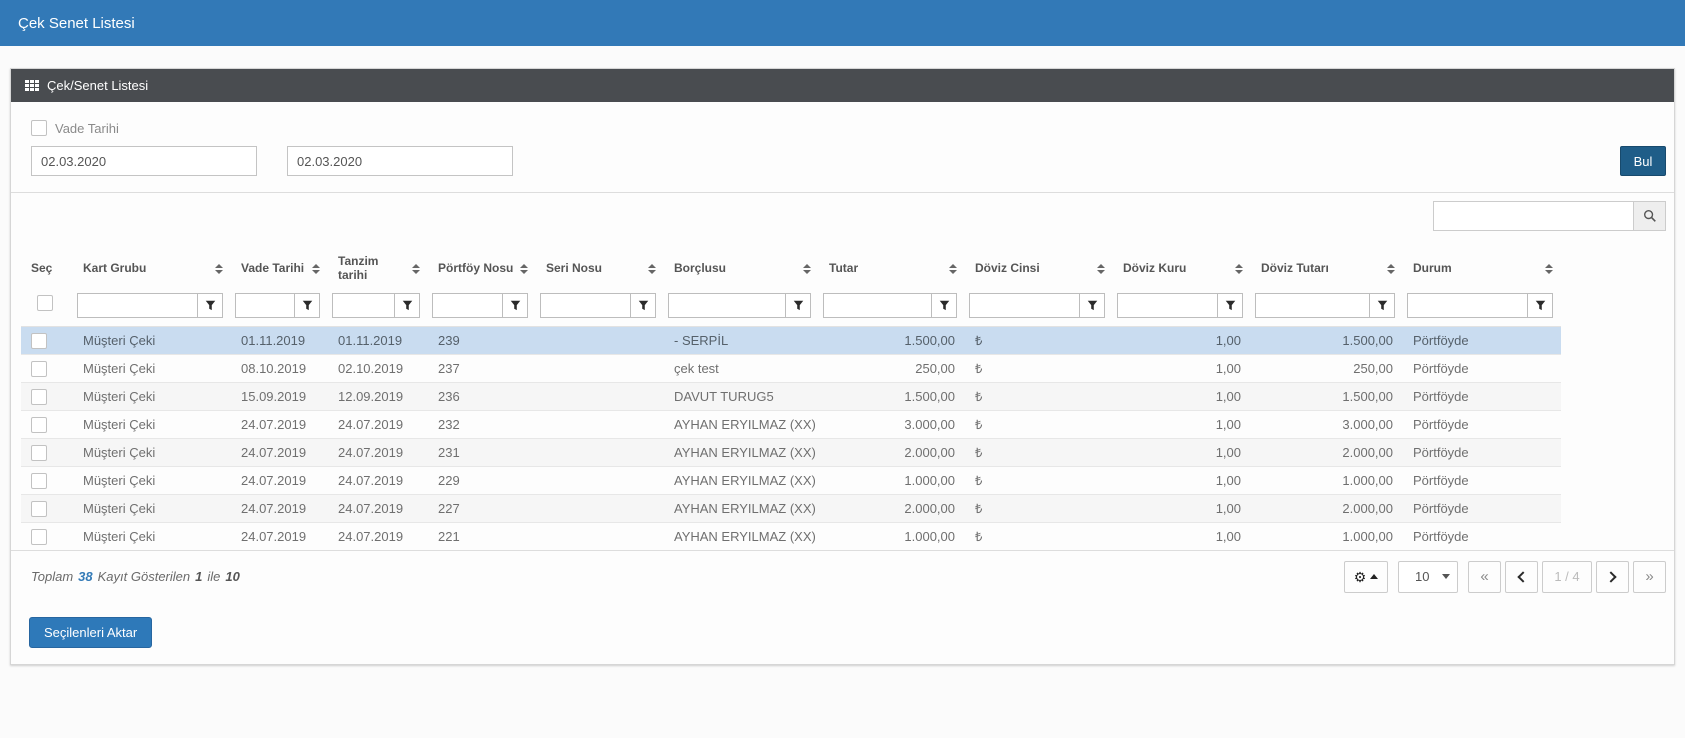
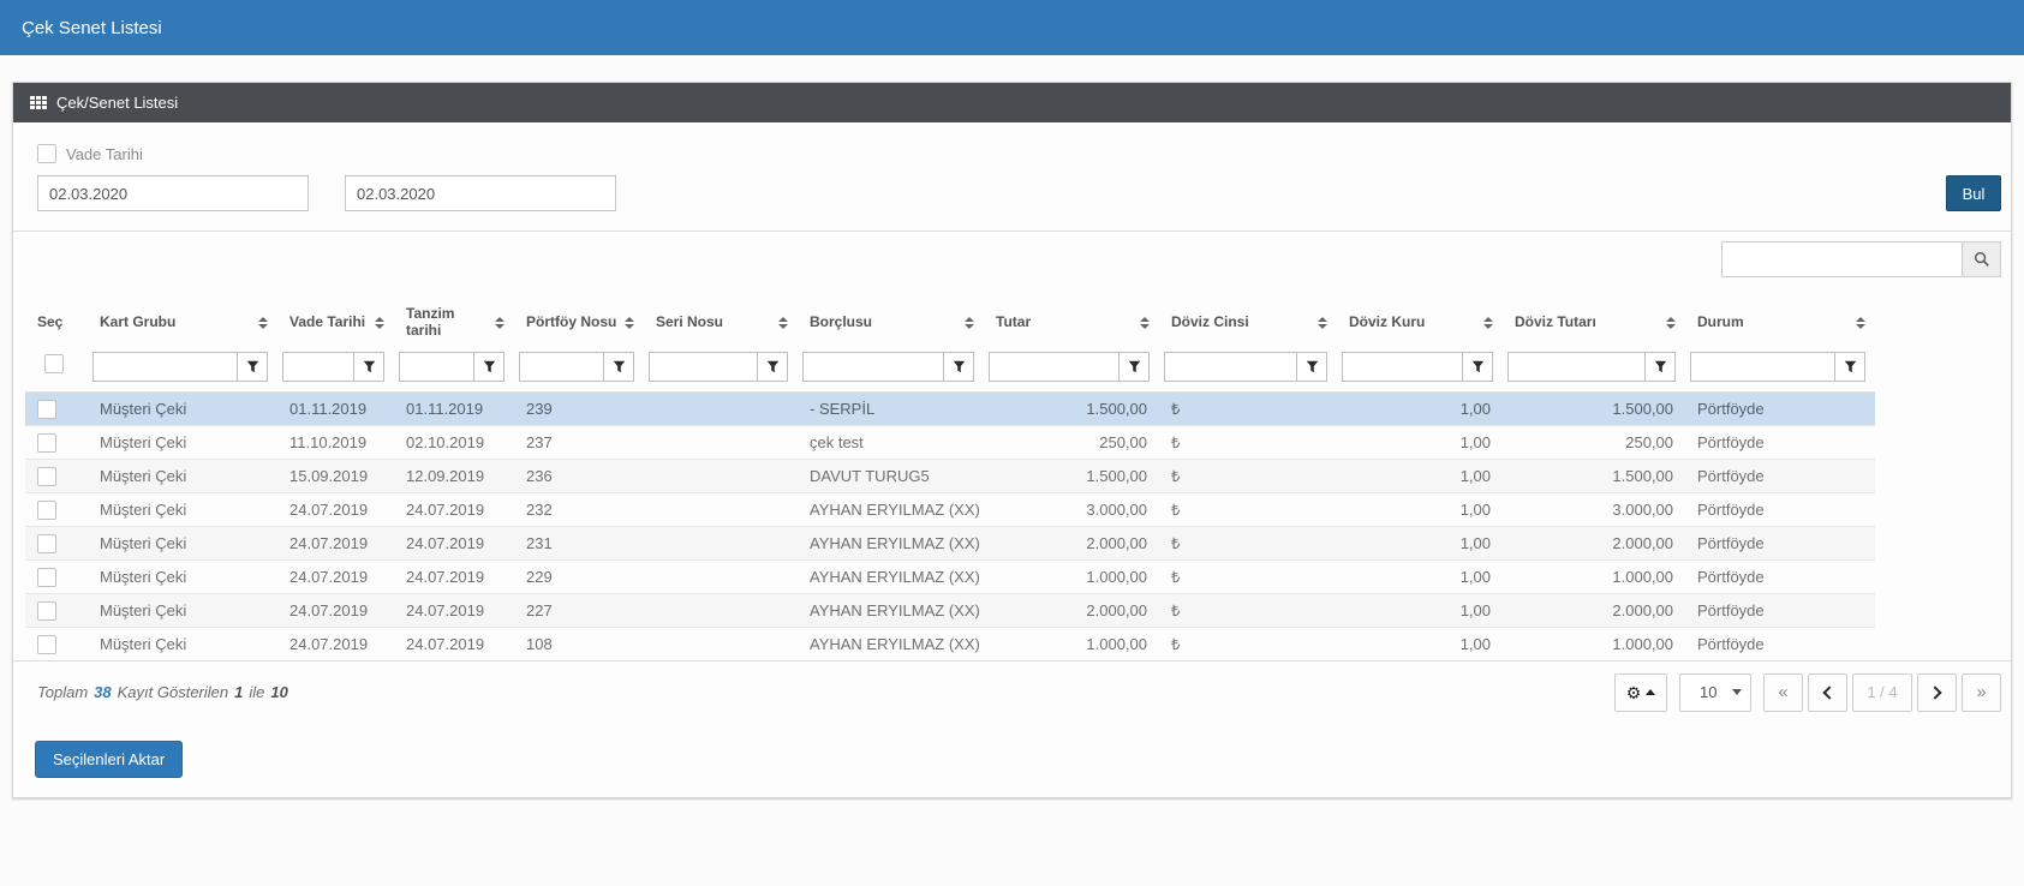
  Çek Senet Listesi
  Çek/Senet Listesi
  Vade Tarihi
  02.03.2020
  02.03.2020
  Bul
  Seç	Kart Grubu	Vade Tarihi	Tanzim tarihi	Pörtföy Nosu	Seri Nosu	Borçlusu	Tutar	Döviz Cinsi	Döviz Kuru	Döviz Tutarı	Durum
  	Müşteri Çeki	01.11.2019	01.11.2019	239		- SERPİL	1.500,00	₺	1,00	1.500,00	Pörtföyde
- 	Müşteri Çeki	08.10.2019	02.10.2019	237		çek test	250,00	₺	1,00	250,00	Pörtföyde
+ 	Müşteri Çeki	11.10.2019	02.10.2019	237		çek test	250,00	₺	1,00	250,00	Pörtföyde
  	Müşteri Çeki	15.09.2019	12.09.2019	236		DAVUT TURUG5	1.500,00	₺	1,00	1.500,00	Pörtföyde
  	Müşteri Çeki	24.07.2019	24.07.2019	232		AYHAN ERYILMAZ (XX)	3.000,00	₺	1,00	3.000,00	Pörtföyde
  	Müşteri Çeki	24.07.2019	24.07.2019	231		AYHAN ERYILMAZ (XX)	2.000,00	₺	1,00	2.000,00	Pörtföyde
  	Müşteri Çeki	24.07.2019	24.07.2019	229		AYHAN ERYILMAZ (XX)	1.000,00	₺	1,00	1.000,00	Pörtföyde
  	Müşteri Çeki	24.07.2019	24.07.2019	227		AYHAN ERYILMAZ (XX)	2.000,00	₺	1,00	2.000,00	Pörtföyde
- 	Müşteri Çeki	24.07.2019	24.07.2019	221		AYHAN ERYILMAZ (XX)	1.000,00	₺	1,00	1.000,00	Pörtföyde
+ 	Müşteri Çeki	24.07.2019	24.07.2019	108		AYHAN ERYILMAZ (XX)	1.000,00	₺	1,00	1.000,00	Pörtföyde
  Toplam
  38
  Kayıt Gösterilen
  1
  ile
  10
  ⚙
  10
  «
  1 / 4
  »
  Seçilenleri Aktar
